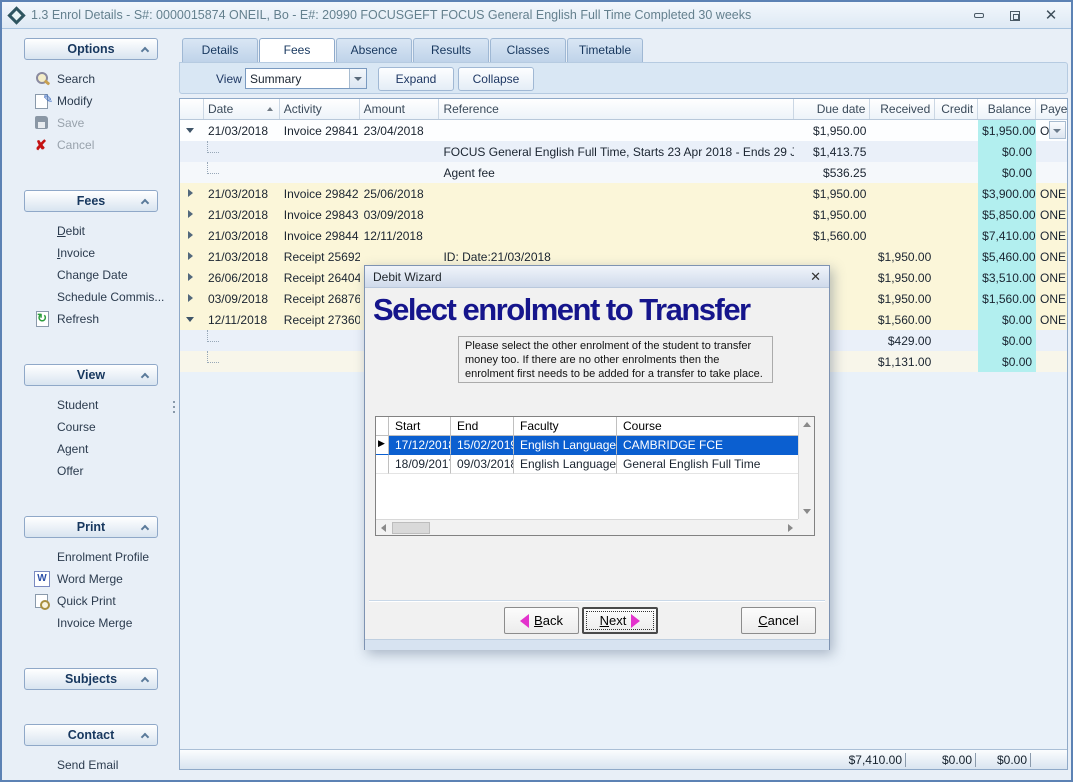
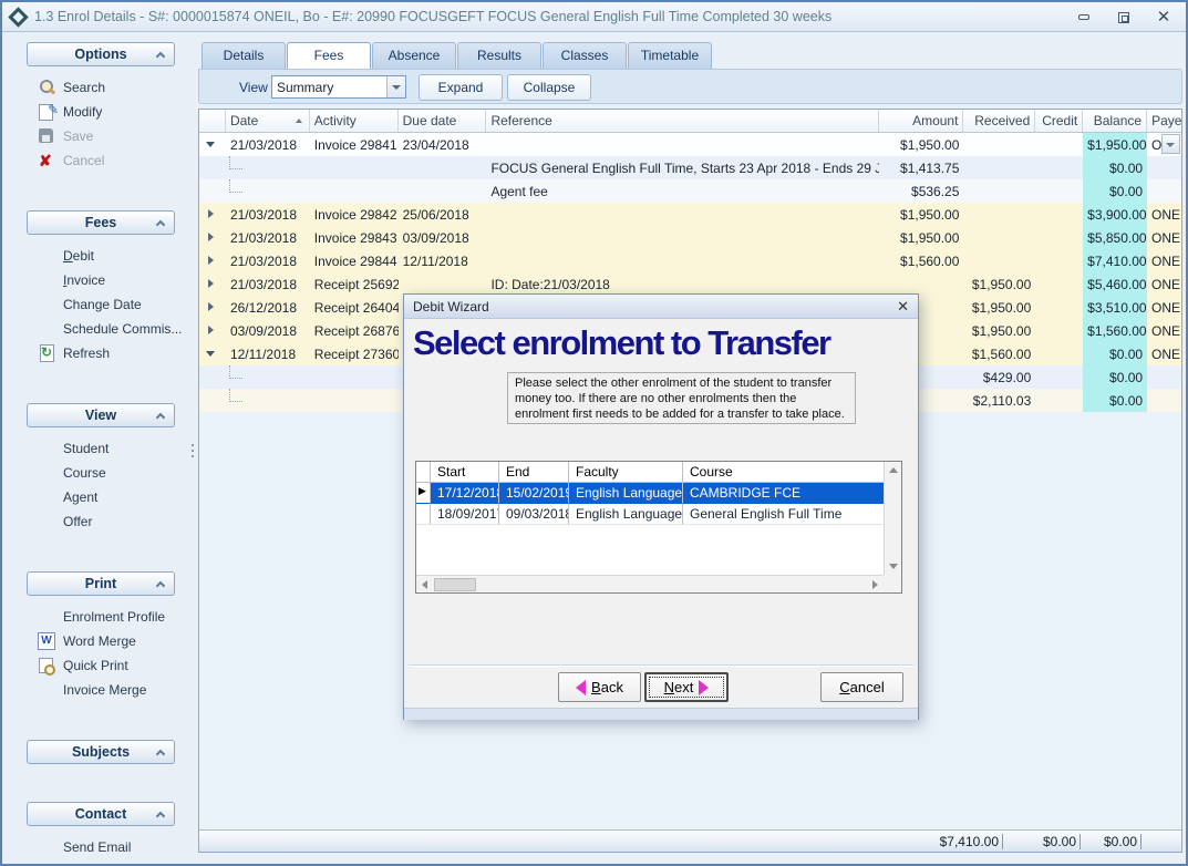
  1.3 Enrol Details - S#: 0000015874 ONEIL, Bo - E#: 20990 FOCUSGEFT FOCUS General English Full Time Completed 30 weeks
  ✕
  Options
  Search
  Modify
  Save
  Cancel
  Fees
  Debit
  Invoice
  Change Date
  Schedule Commis...
  Refresh
  View
  Student
  Course
  Agent
  Offer
  Print
  Enrolment Profile
  Word Merge
  Quick Print
  Invoice Merge
  Subjects
  Contact
  Send Email
  Details
  Fees
  Absence
  Results
  Classes
  Timetable
  View
  Summary
  Expand
  Collapse
  Date
  Activity
- Amount
+ Due date
  Reference
- Due date
+ Amount
  Received
  Credit
  Balance
  Paye
  21/03/2018
  Invoice 29841
  23/04/2018
  $1,950.00
  $1,950.00
  FOCUS General English Full Time, Starts 23 Apr 2018 - Ends 29 J
  $1,413.75
  $0.00
  Agent fee
  $536.25
  $0.00
  21/03/2018
  Invoice 29842
  25/06/2018
  $1,950.00
  $3,900.00
  21/03/2018
  Invoice 29843
  03/09/2018
  $1,950.00
  $5,850.00
  21/03/2018
  Invoice 29844
  12/11/2018
  $1,560.00
  $7,410.00
  21/03/2018
  Receipt 25692
  ID: Date:21/03/2018
  $1,950.00
  $5,460.00
- 26/06/2018
+ 26/12/2018
  Receipt 26404
  $1,950.00
  $3,510.00
  03/09/2018
  Receipt 26876
  $1,950.00
  $1,560.00
  12/11/2018
  Receipt 27360
  $1,560.00
  $0.00
  $429.00
  $0.00
- $1,131.00
+ $2,110.03
  $0.00
  $7,410.00
  $0.00
  $0.00
  Debit Wizard
  ✕
  Select enrolment to Transfer
  Please select the other enrolment of the student to transfer money too. If there are no other enrolments then the enrolment first needs to be added for a transfer to take place.
  Start
  End
  Faculty
  Course
  ▶
  17/12/201
  15/02/201
  English Language
  CAMBRIDGE FCE
  18/09/201
  09/03/2018
  English Language
  General English Full Time
  Back
  Next
  Cancel
